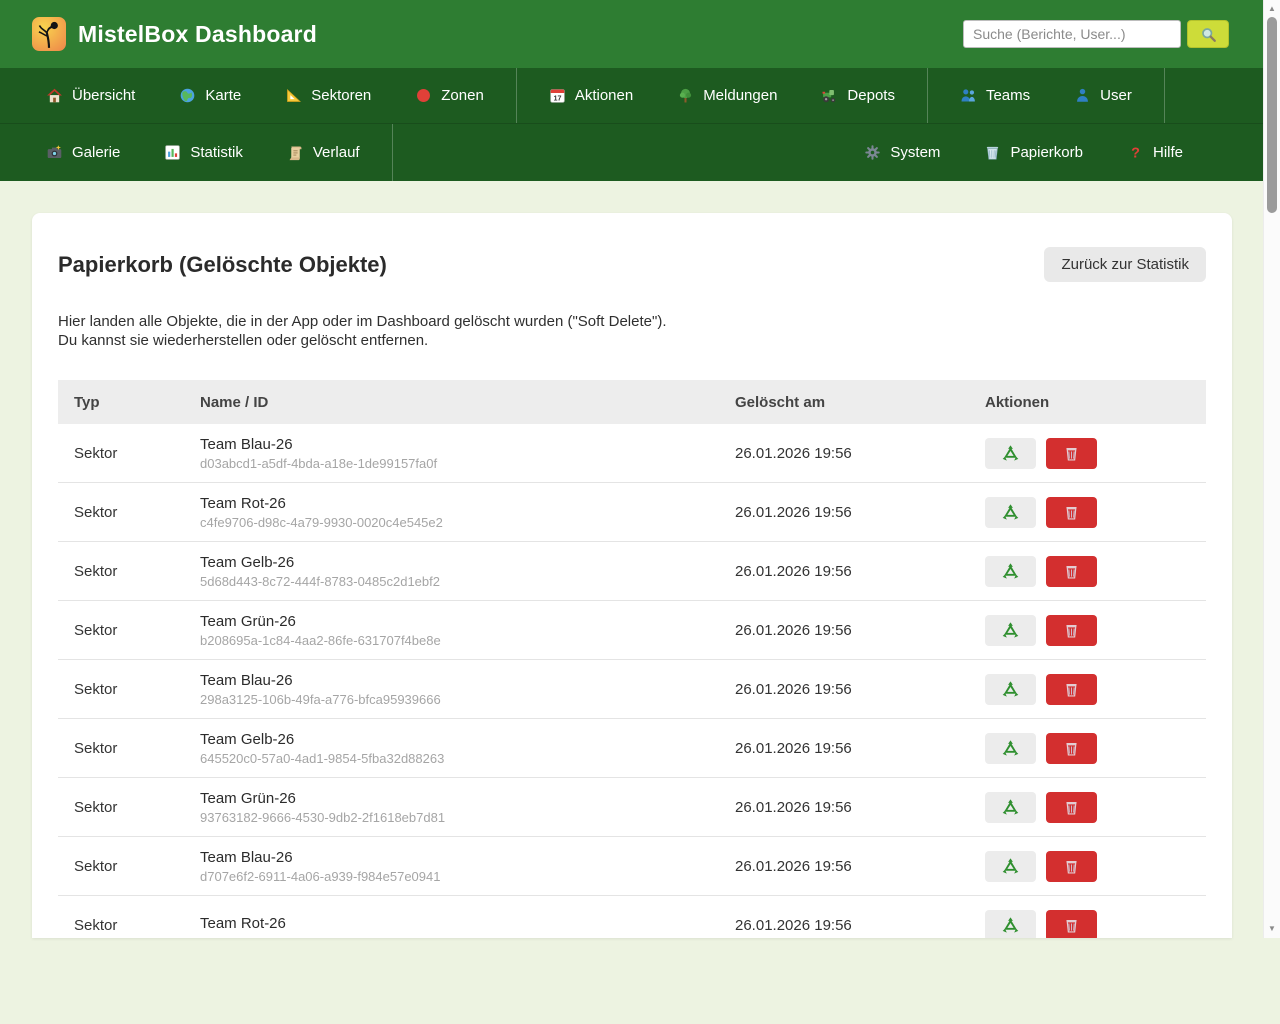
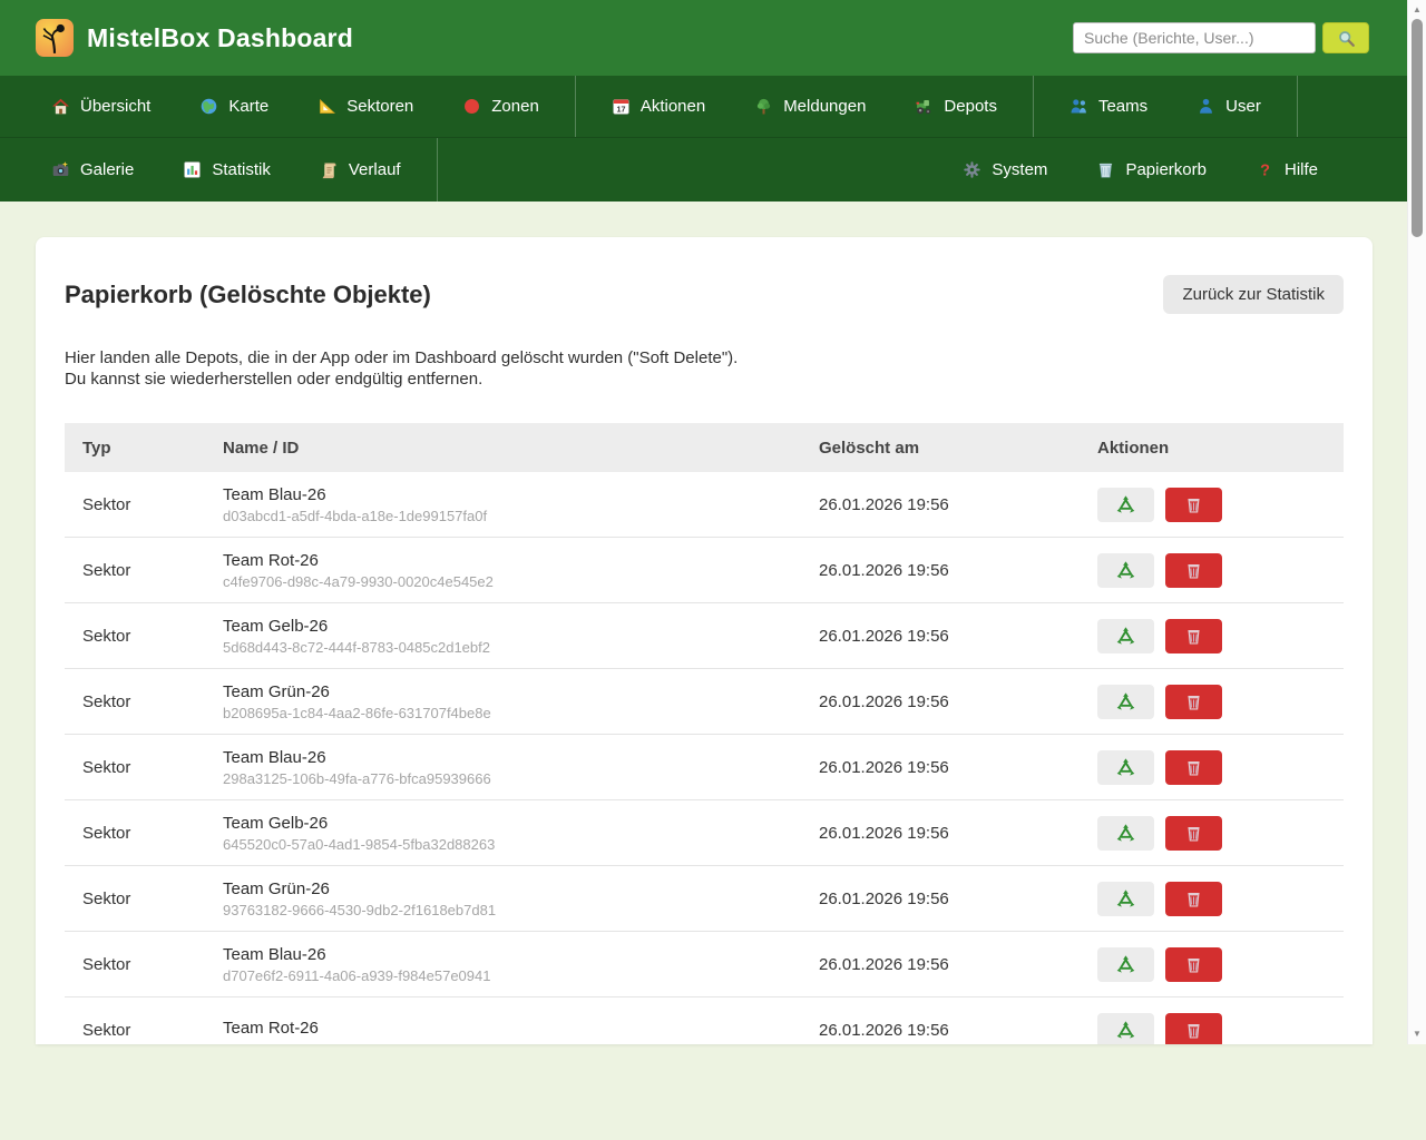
  MistelBox Dashboard
  Suche (Berichte, User...)
  Übersicht
  Karte
  Sektoren
  Zonen
  17
  Aktionen
  Meldungen
  Depots
  Teams
  User
  Galerie
  Statistik
  Verlauf
  System
  Papierkorb
  ?
  Hilfe
  Papierkorb (Gelöschte Objekte)
  Zurück zur Statistik
- Hier landen alle Objekte, die in der App oder im Dashboard gelöscht wurden ("Soft Delete").
+ Hier landen alle Depots, die in der App oder im Dashboard gelöscht wurden ("Soft Delete").
- Du kannst sie wiederherstellen oder gelöscht entfernen.
+ Du kannst sie wiederherstellen oder endgültig entfernen.
  Typ
  Name / ID
  Gelöscht am
  Aktionen
  Sektor
  Team Blau-26
  d03abcd1-a5df-4bda-a18e-1de99157fa0f
  26.01.2026 19:56
  Sektor
  Team Rot-26
  c4fe9706-d98c-4a79-9930-0020c4e545e2
  26.01.2026 19:56
  Sektor
  Team Gelb-26
  5d68d443-8c72-444f-8783-0485c2d1ebf2
  26.01.2026 19:56
  Sektor
  Team Grün-26
  b208695a-1c84-4aa2-86fe-631707f4be8e
  26.01.2026 19:56
  Sektor
  Team Blau-26
  298a3125-106b-49fa-a776-bfca95939666
  26.01.2026 19:56
  Sektor
  Team Gelb-26
  645520c0-57a0-4ad1-9854-5fba32d88263
  26.01.2026 19:56
  Sektor
  Team Grün-26
  93763182-9666-4530-9db2-2f1618eb7d81
  26.01.2026 19:56
  Sektor
  Team Blau-26
  d707e6f2-6911-4a06-a939-f984e57e0941
  26.01.2026 19:56
  Sektor
  Team Rot-26
  26.01.2026 19:56
  ▲
  ▼
